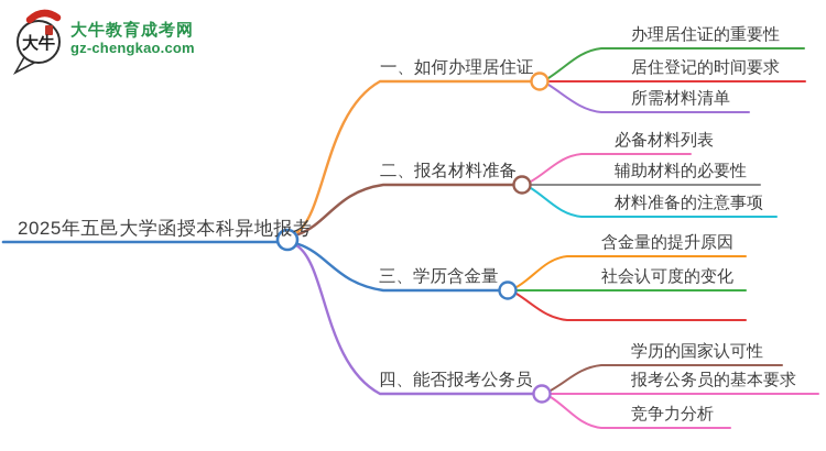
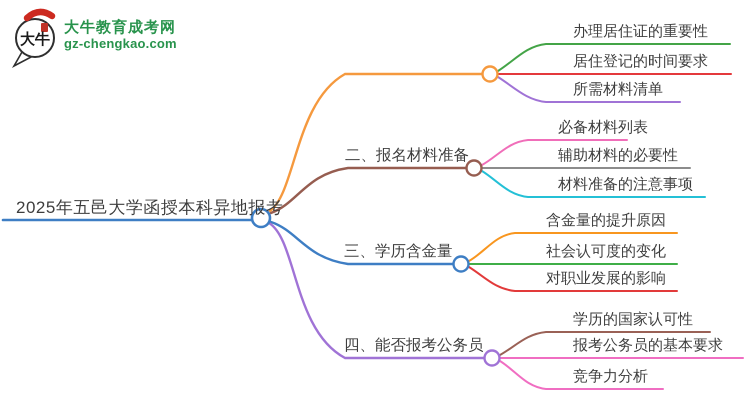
  大牛
  大牛教育成考网
  gz-chengkao.com
  2025年五邑大学函授本科异地报考
- 一、如何办理居住证
  二、报名材料准备
  三、学历含金量
  四、能否报考公务员
  办理居住证的重要性
  居住登记的时间要求
  所需材料清单
  必备材料列表
  辅助材料的必要性
  材料准备的注意事项
  含金量的提升原因
  社会认可度的变化
+ 对职业发展的影响
  学历的国家认可性
  报考公务员的基本要求
  竞争力分析
